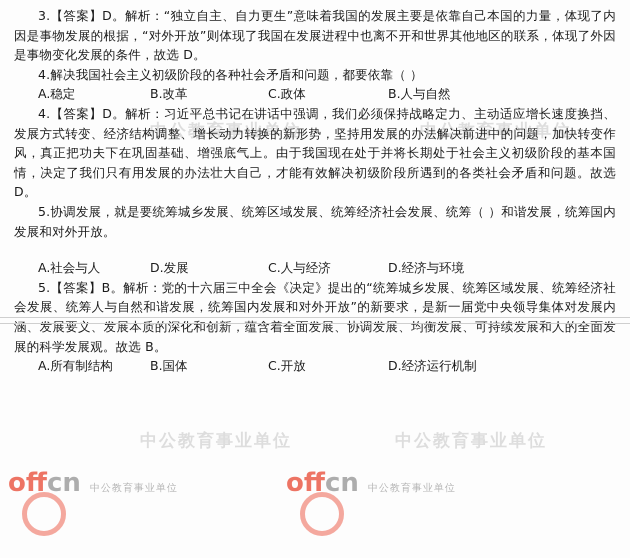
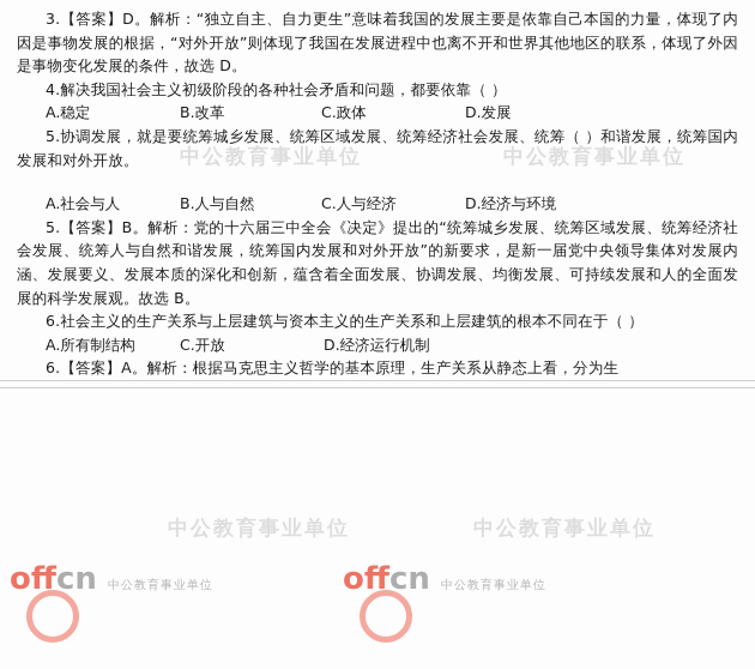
  中公教育事业单位
  中公教育事业单位
  中公教育事业单位
  中公教育事业单位
  offcn 中公教育事业单位
  offcn 中公教育事业单位
  3.【答案】D。解析：“独立自主、自力更生”意味着我国的发展主要是依靠自己本国的力量，体现了内因是事物发展的根据，“对外开放”则体现了我国在发展进程中也离不开和世界其他地区的联系，体现了外因是事物变化发展的条件，故选 D。
  4.解决我国社会主义初级阶段的各种社会矛盾和问题，都要依靠（ ）
  A.稳定
  B.改革
  C.政体
- B.人与自然
+ D.发展
- 4.【答案】D。解析：习近平总书记在讲话中强调，我们必须保持战略定力、主动适应增长速度换挡、发展方式转变、经济结构调整、增长动力转换的新形势，坚持用发展的办法解决前进中的问题，加快转变作风，真正把功夫下在巩固基础、增强底气上。由于我国现在处于并将长期处于社会主义初级阶段的基本国情，决定了我们只有用发展的办法壮大自己，才能有效解决初级阶段所遇到的各类社会矛盾和问题。故选 D。
  5.协调发展，就是要统筹城乡发展、统筹区域发展、统筹经济社会发展、统筹（ ）和谐发展，统筹国内发展和对外开放。
  A.社会与人
- D.发展
+ B.人与自然
  C.人与经济
  D.经济与环境
  5.【答案】B。解析：党的十六届三中全会《决定》提出的“统筹城乡发展、统筹区域发展、统筹经济社会发展、统筹人与自然和谐发展，统筹国内发展和对外开放”的新要求，是新一届党中央领导集体对发展内涵、发展要义、发展本质的深化和创新，蕴含着全面发展、协调发展、均衡发展、可持续发展和人的全面发展的科学发展观。故选 B。
+ 6.社会主义的生产关系与上层建筑与资本主义的生产关系和上层建筑的根本不同在于（ ）
  A.所有制结构
- B.国体
  C.开放
  D.经济运行机制
+ 6.【答案】A。解析：根据马克思主义哲学的基本原理，生产关系从静态上看，分为生
